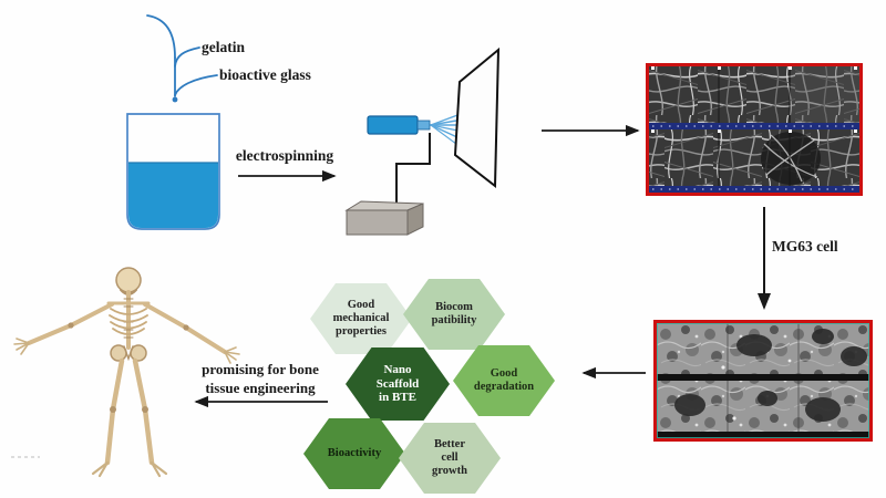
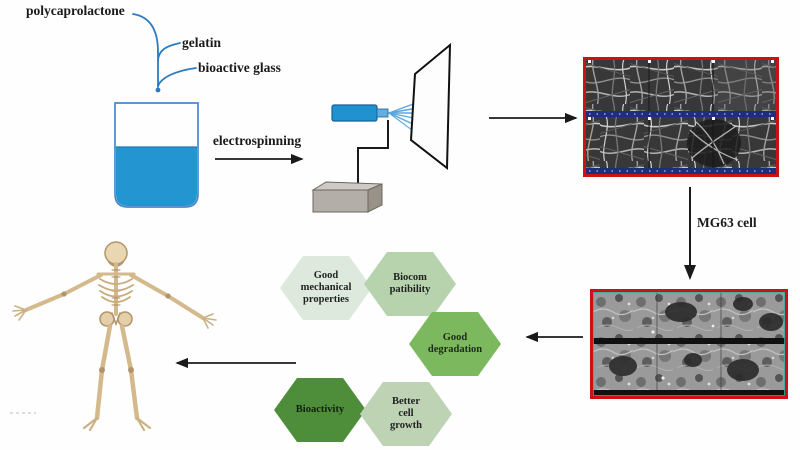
+ polycaprolactone
  gelatin
  bioactive glass
  electrospinning
  MG63 cell
- promising for bone
- tissue engineering
  Good
  mechanical
  properties
  Biocom
  patibility
- Nano
- Scaffold
- in BTE
  Good
  degradation
  Bioactivity
  Better
  cell
  growth
